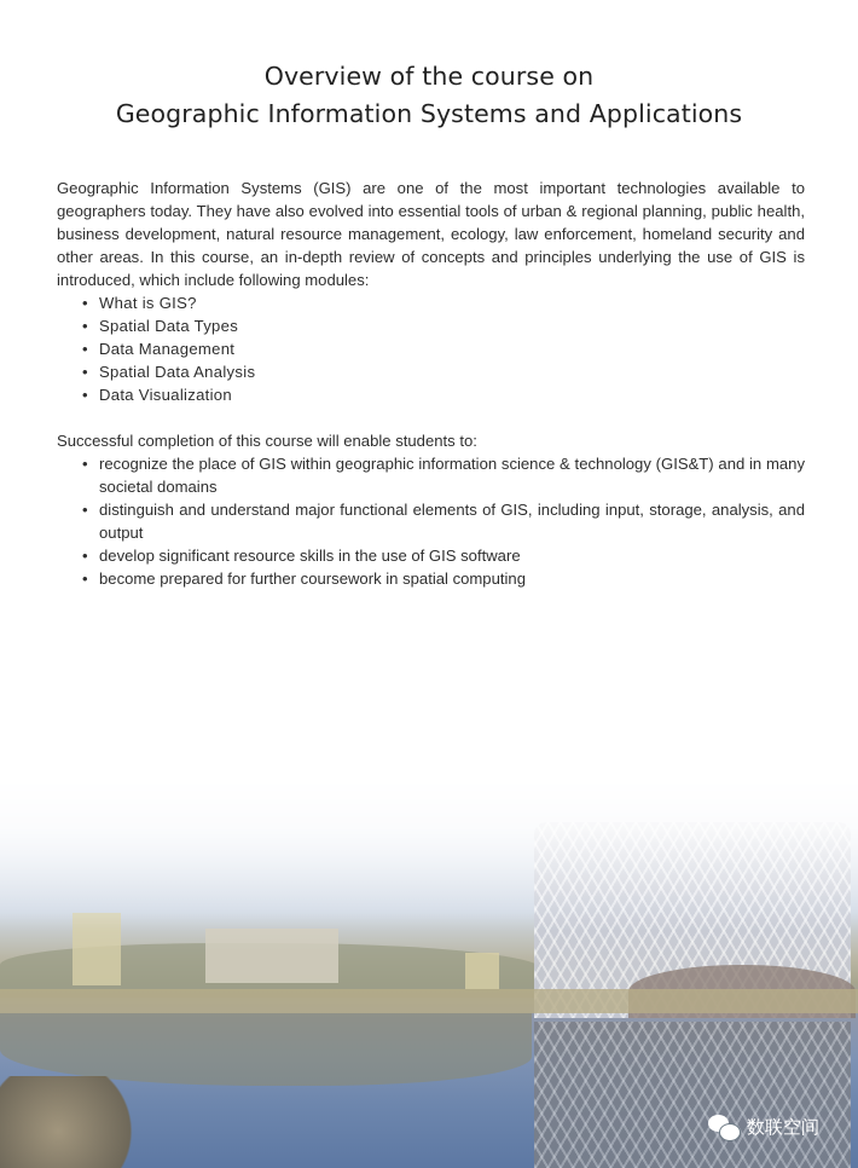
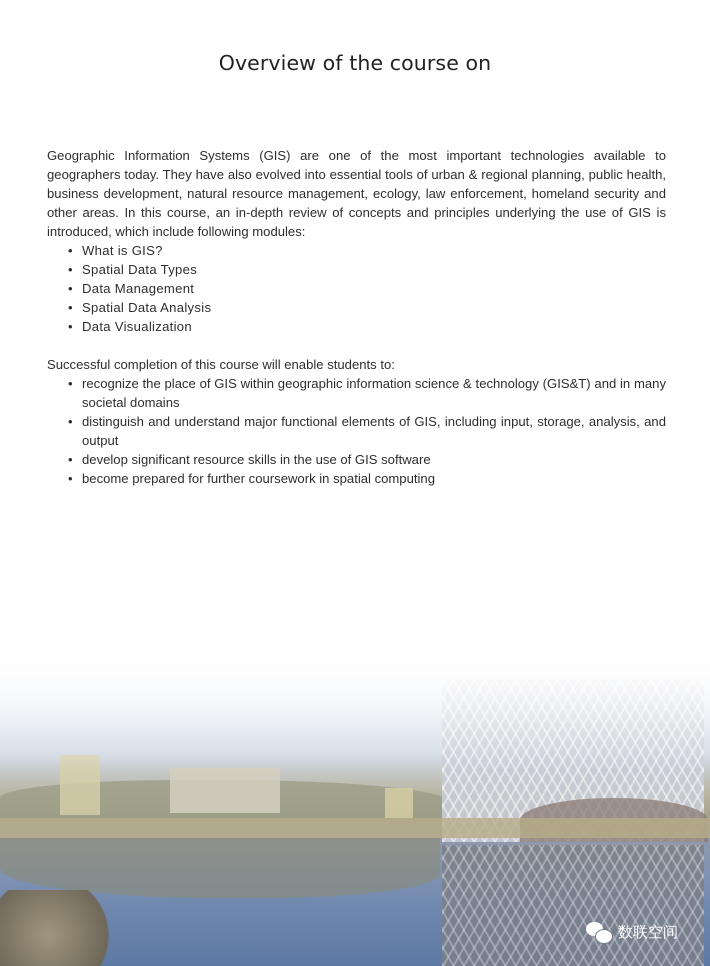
  Overview of the course on
- Geographic Information Systems and Applications
  Geographic Information Systems (GIS) are one of the most important technologies available to geographers today. They have also evolved into essential tools of urban & regional planning, public health, business development, natural resource management, ecology, law enforcement, homeland security and other areas. In this course, an in-depth review of concepts and principles underlying the use of GIS is introduced, which include following modules:
  •
  What is GIS?
  •
  Spatial Data Types
  •
  Data Management
  •
  Spatial Data Analysis
  •
  Data Visualization
  Successful completion of this course will enable students to:
  •
  recognize the place of GIS within geographic information science & technology (GIS&T) and in many societal domains
  •
  distinguish and understand major functional elements of GIS, including input, storage, analysis, and output
  •
  develop significant resource skills in the use of GIS software
  •
  become prepared for further coursework in spatial computing
  数联空间
